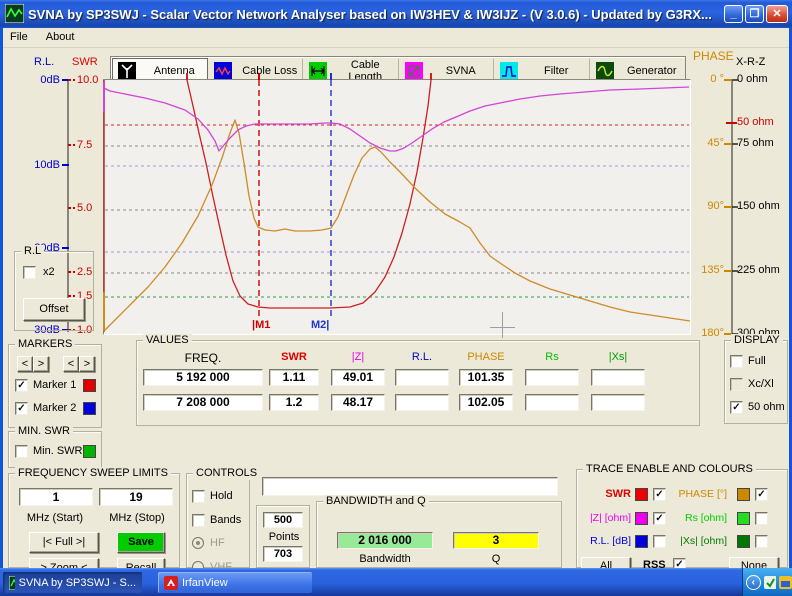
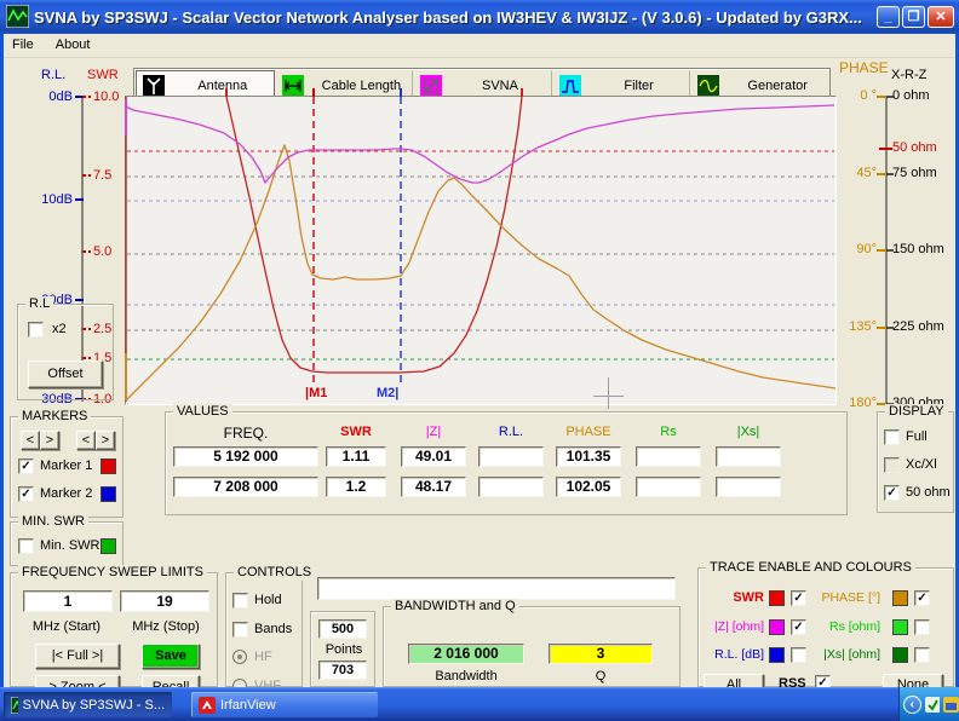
  SVNA by SP3SWJ - Scalar Vector Network Analyser based on IW3HEV & IW3IJZ - (V 3.0.6) - Updated by G3RX...
  _
  ❐
  ✕
  File
  About
  R.L.
  SWR
  PHASE
  X-R-Z
  Antenna
- Cable Loss
  Cable Length
  SVNA
  Filter
  Generator
  |M1
  M2|
  0dB
  10dB
  30dB
  10.0
  7.5
  5.0
  2.5
  1.5
  1.0
  0 °
  45°
  90°
  135°
  180°
  0 ohm
  50 ohm
  75 ohm
  150 ohm
  225 ohm
  300 ohm
  R.L
  x2
  Offset
  MARKERS
  <
  >
  <
  >
  ✓
  Marker 1
  ✓
  Marker 2
  MIN. SWR
  Min. SWR
  VALUES
  FREQ.
  SWR
  |Z|
  R.L.
  PHASE
  Rs
  |Xs|
  5 192 000
  1.11
  49.01
  101.35
  7 208 000
  1.2
  48.17
  102.05
  DISPLAY
  Full
  Xc/Xl
  ✓
  50 ohm
  FREQUENCY SWEEP LIMITS
  1
  19
  MHz (Start)
  MHz (Stop)
  |< Full >|
  Save
  CONTROLS
  Hold
  Bands
  HF
  VHF
  500
  Points
  703
  BANDWIDTH and Q
  2 016 000
  Bandwidth
  3
  Q
  TRACE ENABLE AND COLOURS
  SWR
  ✓
  PHASE [°]
  ✓
  |Z| [ohm]
  ✓
  Rs [ohm]
  R.L. [dB]
  |Xs| [ohm]
  All
  RSS
  ✓
  None
  SVNA by SP3SWJ - S...
  IrfanView
  ‹
